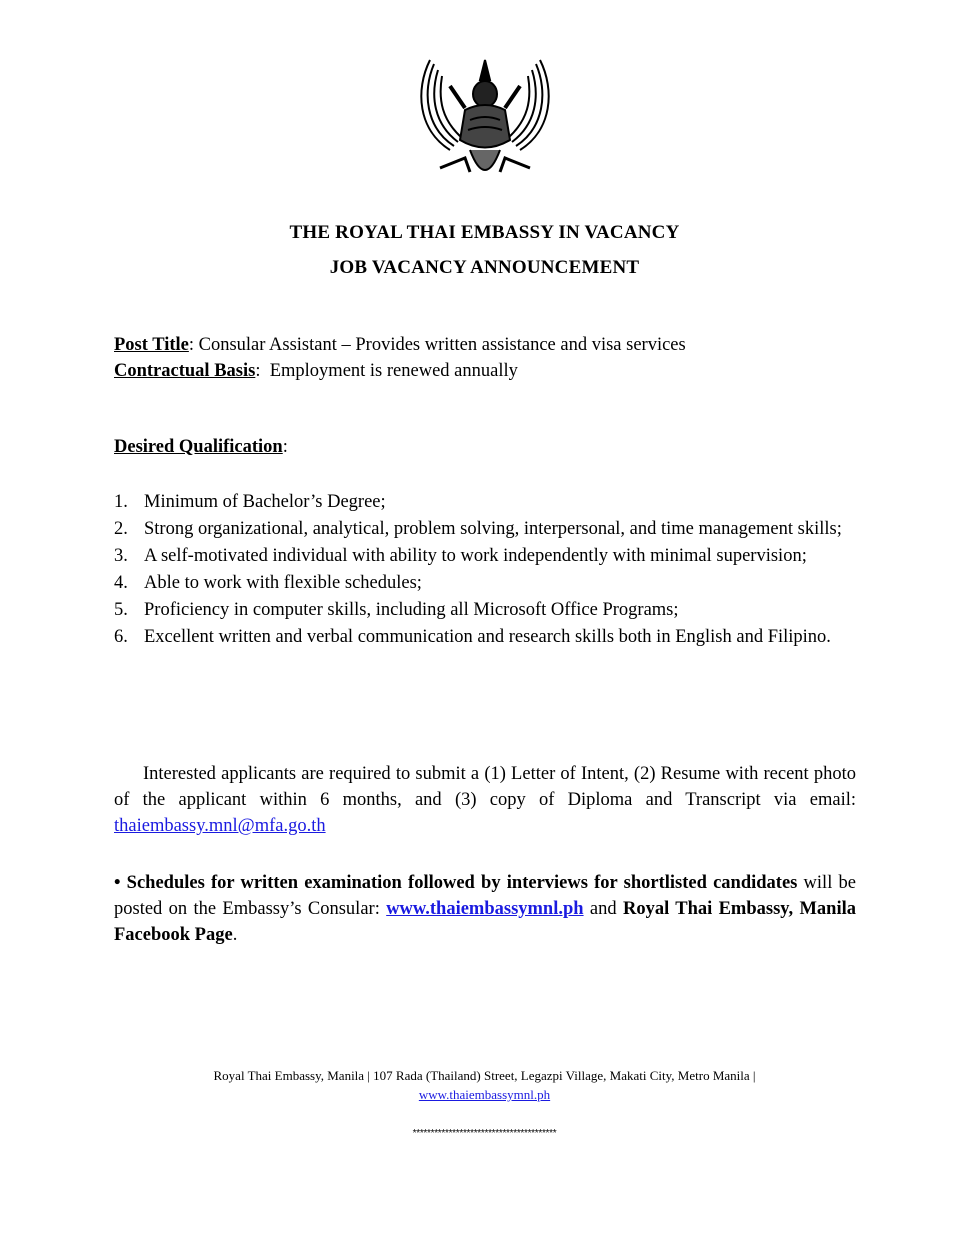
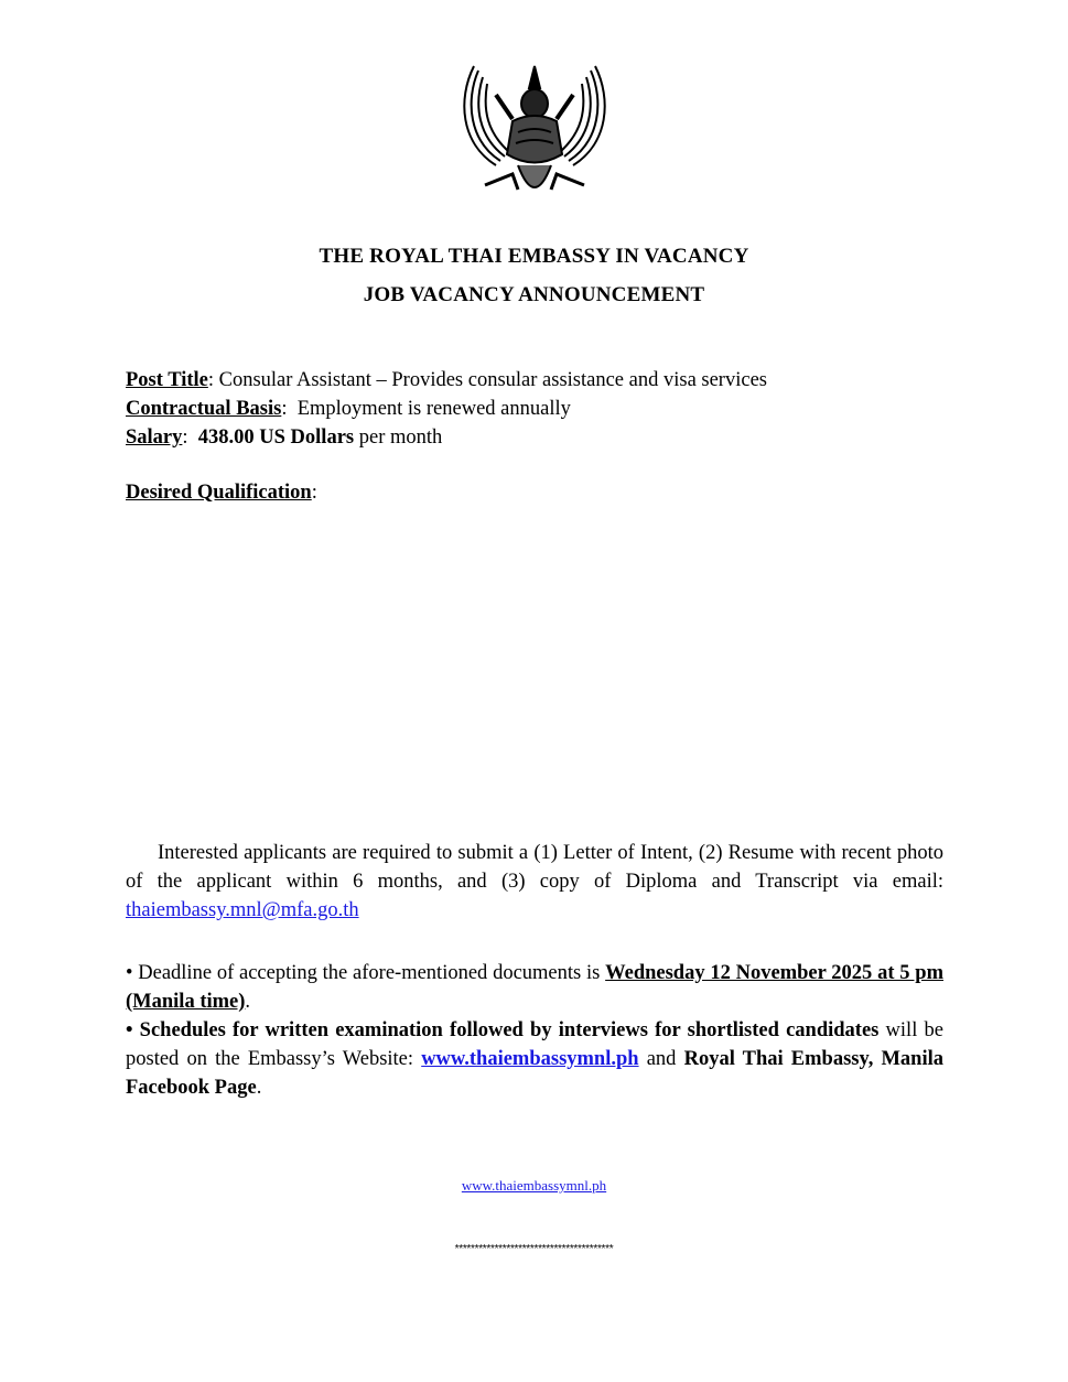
  THE ROYAL THAI EMBASSY IN VACANCY
  JOB VACANCY ANNOUNCEMENT
- Post Title: Consular Assistant – Provides written assistance and visa services
+ Post Title: Consular Assistant – Provides consular assistance and visa services
  Contractual Basis: Employment is renewed annually
+ Salary: 438.00 US Dollars per month
  Desired Qualification:
- 1.
- Minimum of Bachelor’s Degree;
- 2.
- Strong organizational, analytical, problem solving, interpersonal, and time management skills;
- 3.
- A self-motivated individual with ability to work independently with minimal supervision;
- 4.
- Able to work with flexible schedules;
- 5.
- Proficiency in computer skills, including all Microsoft Office Programs;
- 6.
- Excellent written and verbal communication and research skills both in English and Filipino.
  Interested applicants are required to submit a (1) Letter of Intent, (2) Resume with recent photo of the applicant within 6 months, and (3) copy of Diploma and Transcript via email: thaiembassy.mnl@mfa.go.th
+ • Deadline of accepting the afore-mentioned documents is Wednesday 12 November 2025 at 5 pm (Manila time).
- • Schedules for written examination followed by interviews for shortlisted candidates will be posted on the Embassy’s Consular: www.thaiembassymnl.ph and Royal Thai Embassy, Manila Facebook Page.
+ • Schedules for written examination followed by interviews for shortlisted candidates will be posted on the Embassy’s Website: www.thaiembassymnl.ph and Royal Thai Embassy, Manila Facebook Page.
- Royal Thai Embassy, Manila | 107 Rada (Thailand) Street, Legazpi Village, Makati City, Metro Manila |
  www.thaiembassymnl.ph
  ****************************************
